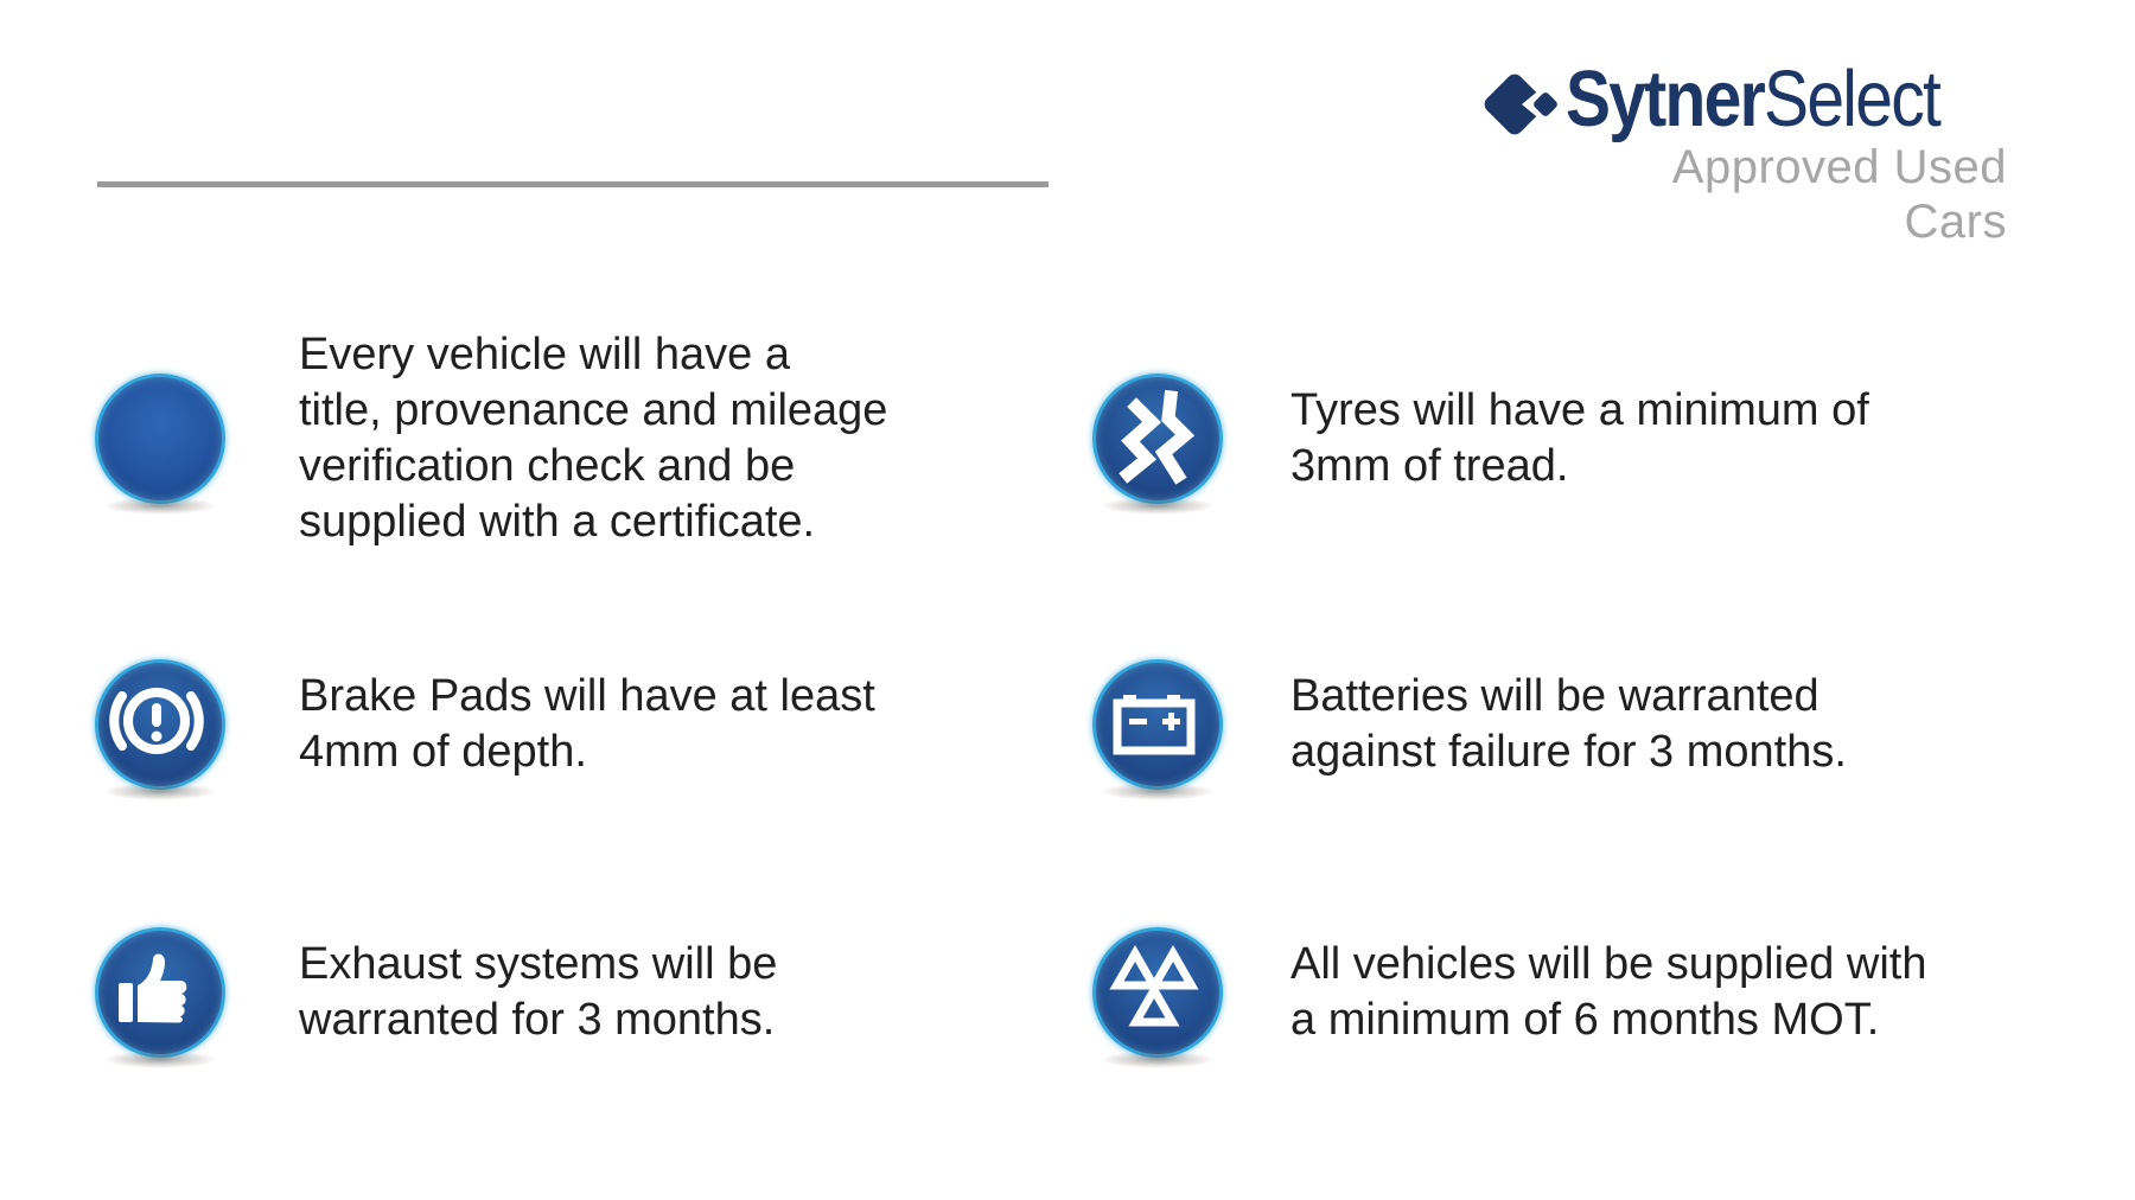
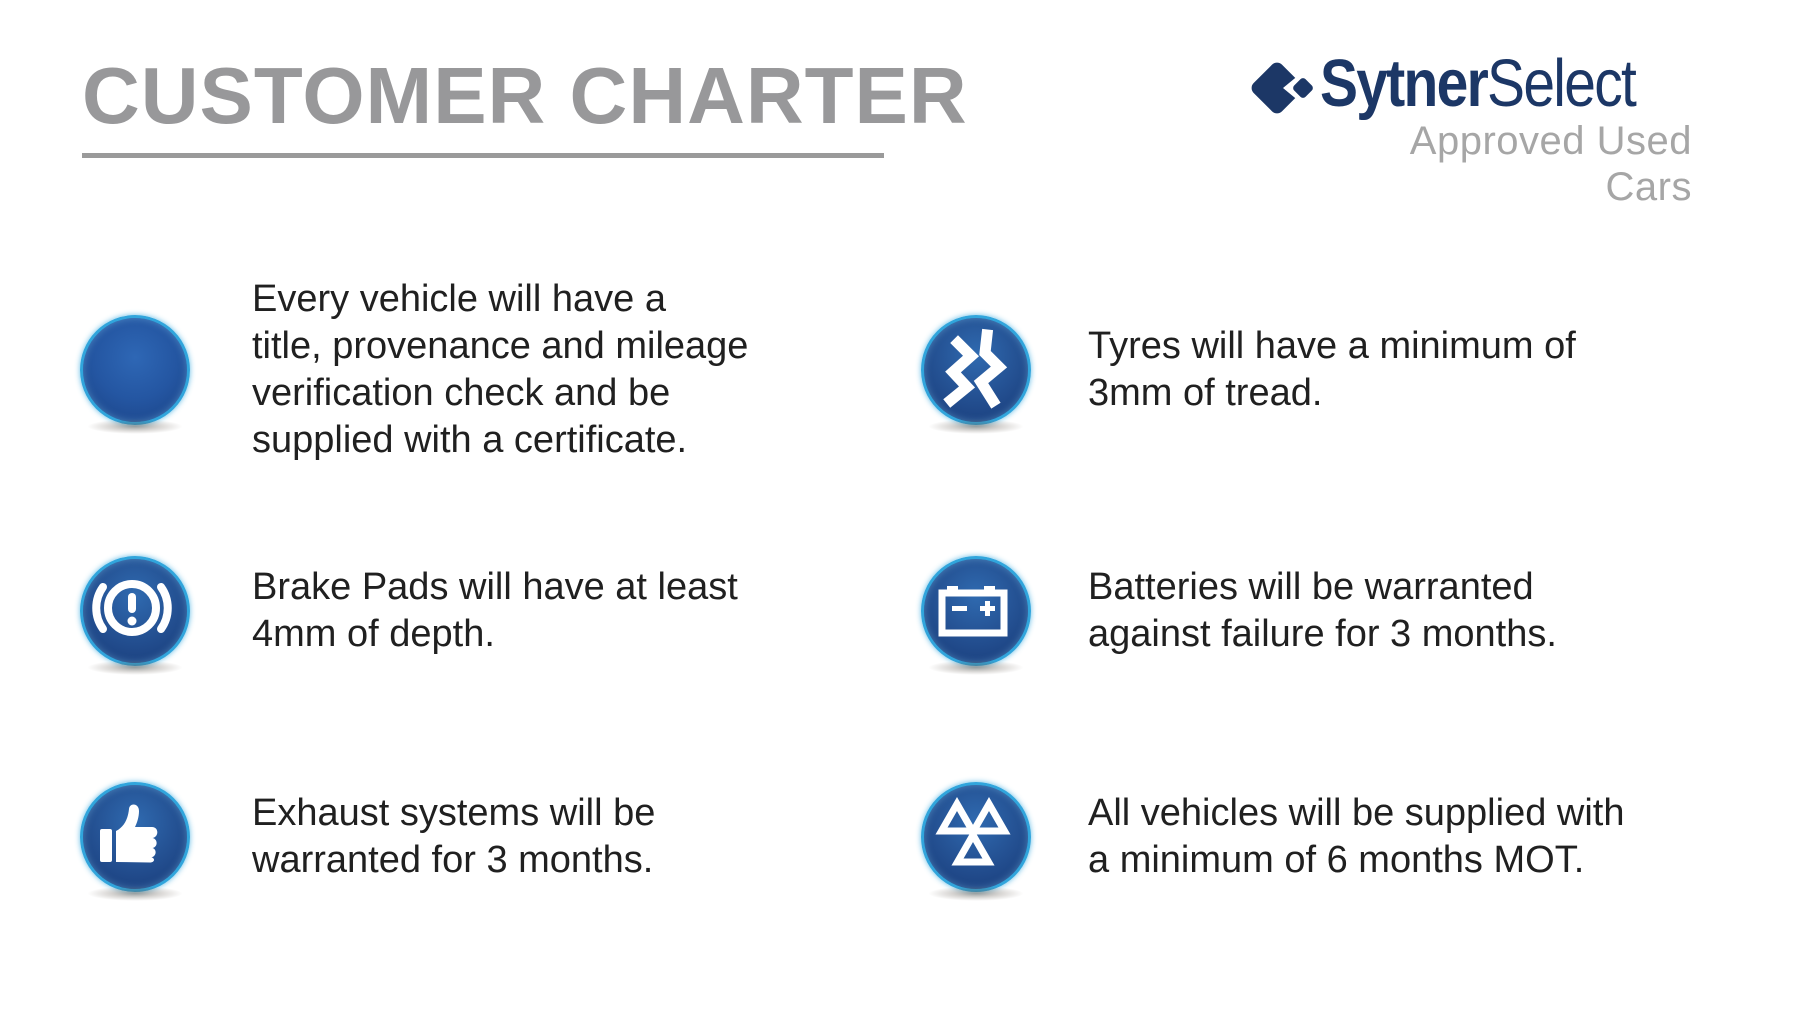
+ CUSTOMER CHARTER
  SytnerSelect
  Approved Used Cars
  Every vehicle will have a
  title, provenance and mileage
  verification check and be
  supplied with a certificate.
  Tyres will have a minimum of
  3mm of tread.
  Brake Pads will have at least
  4mm of depth.
  Batteries will be warranted
  against failure for 3 months.
  Exhaust systems will be
  warranted for 3 months.
  All vehicles will be supplied with
  a minimum of 6 months MOT.
